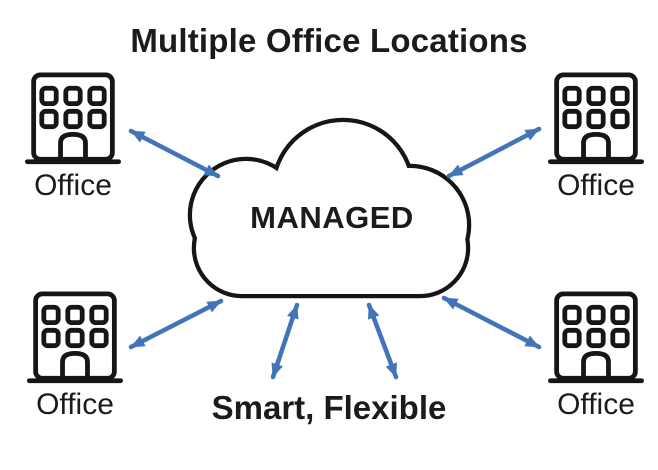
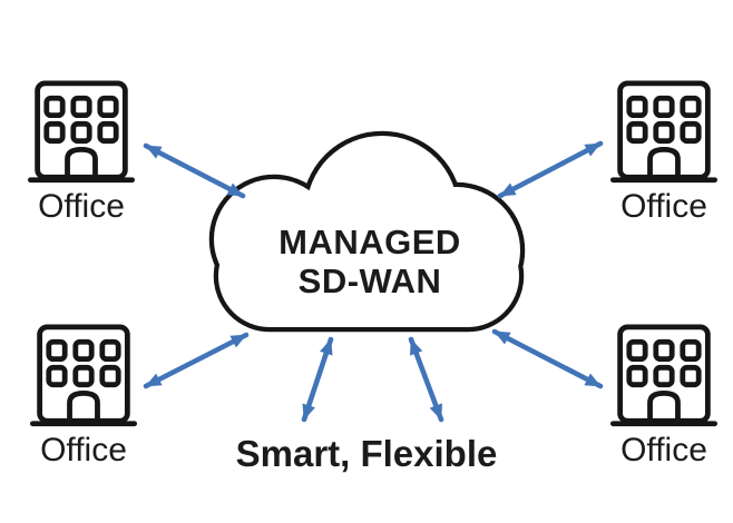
- Multiple Office Locations
  MANAGED
+ SD-WAN
  Office
  Office
  Office
  Office
  Smart, Flexible
